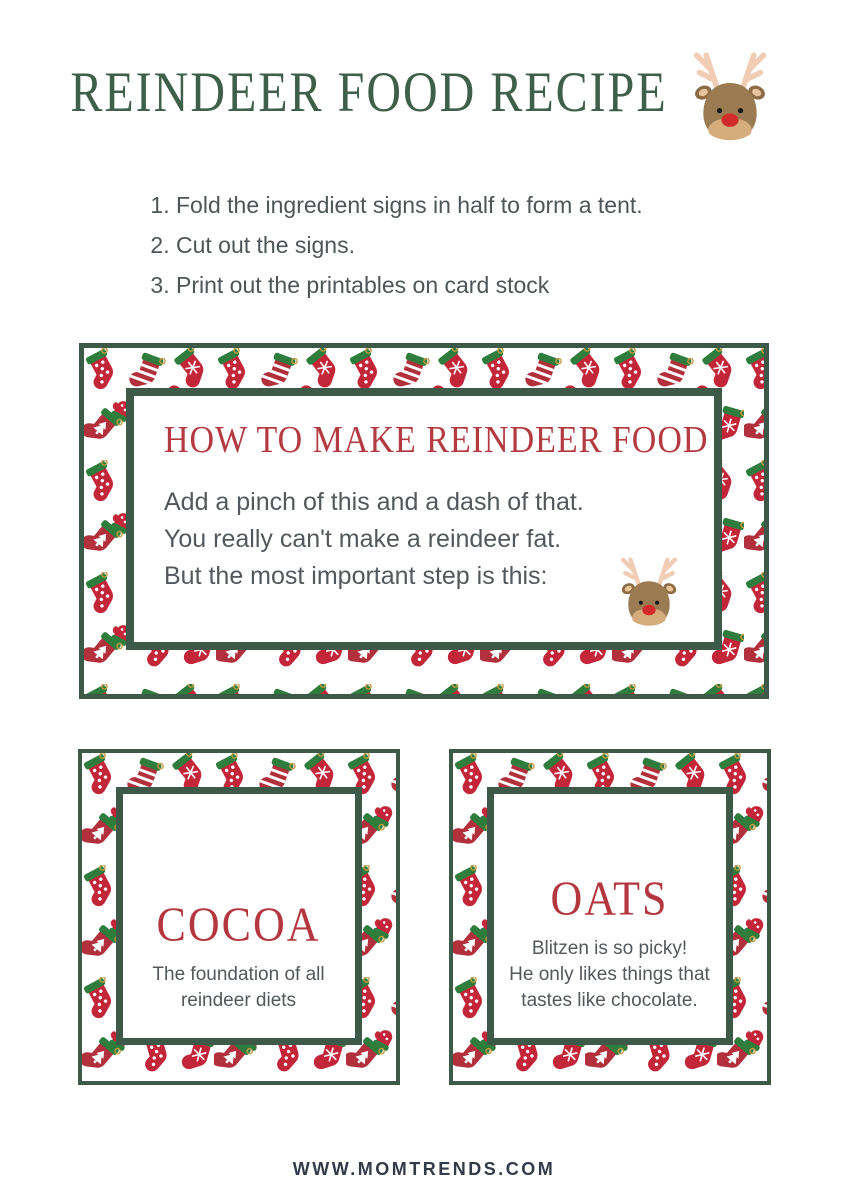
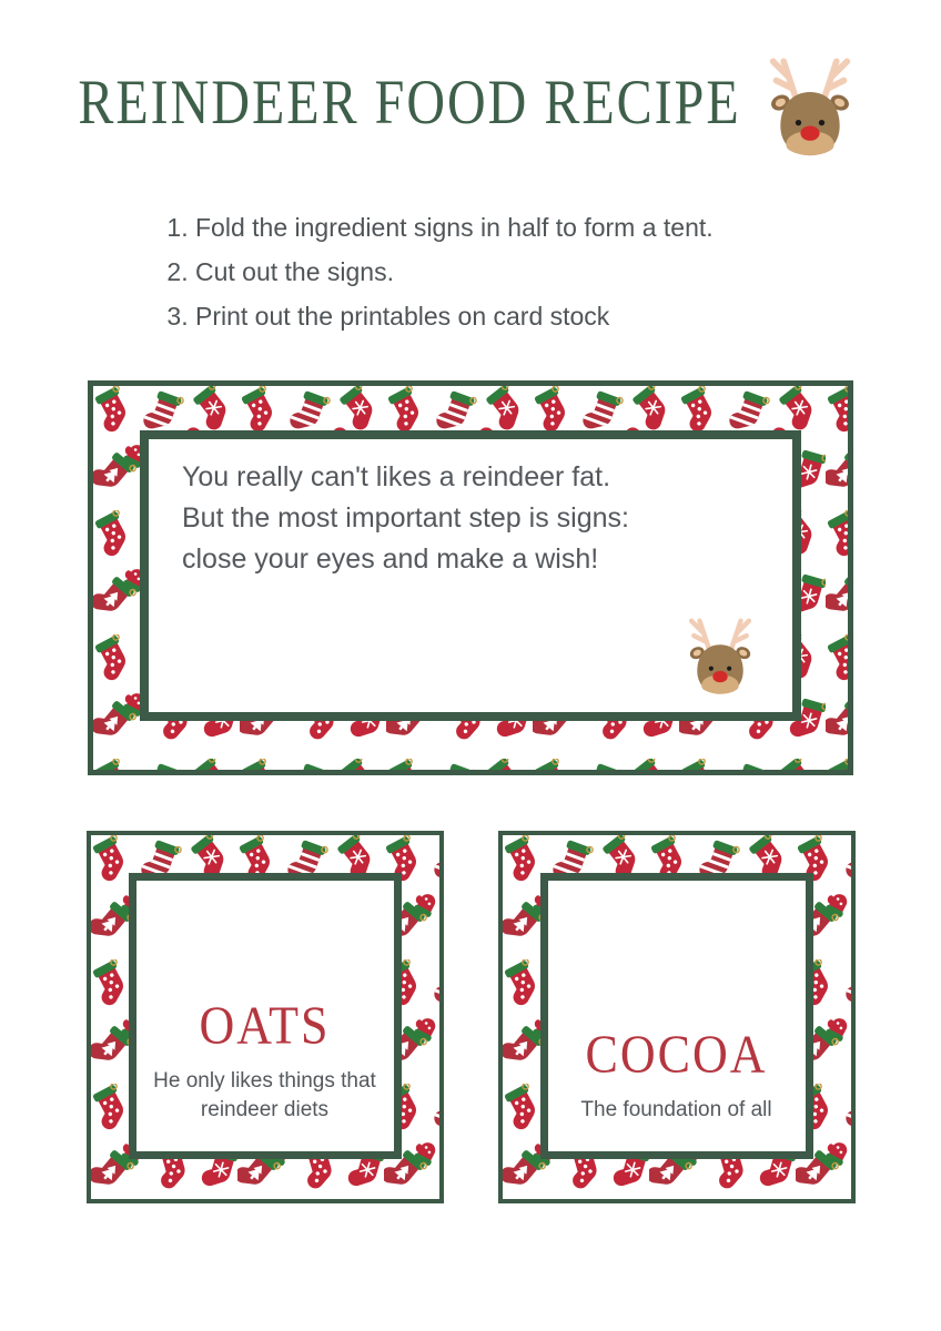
  REINDEER FOOD RECIPE
  Fold the ingredient signs in half to form a tent.
  Cut out the signs.
  Print out the printables on card stock
- HOW TO MAKE REINDEER FOOD
- Add a pinch of this and a dash of that.
- You really can't make a reindeer fat.
+ You really can't likes a reindeer fat.
- But the most important step is this:
+ But the most important step is signs:
+ close your eyes and make a wish!
- COCOA
+ OATS
- The foundation of all
+ He only likes things that
  reindeer diets
- OATS
+ COCOA
- Blitzen is so picky!
- He only likes things that
+ The foundation of all
- tastes like chocolate.
- WWW.MOMTRENDS.COM
